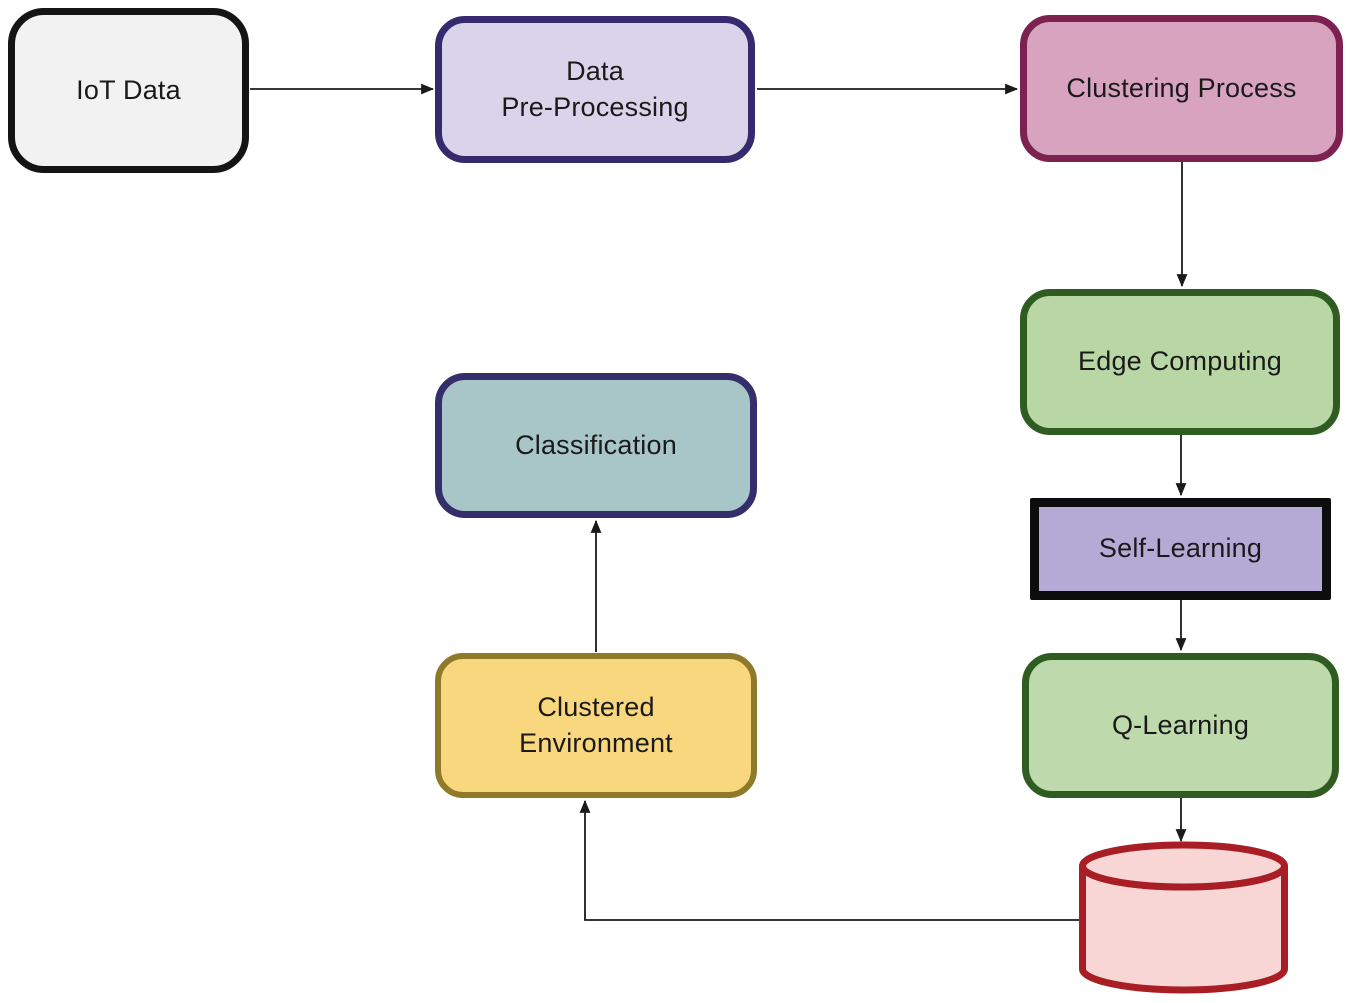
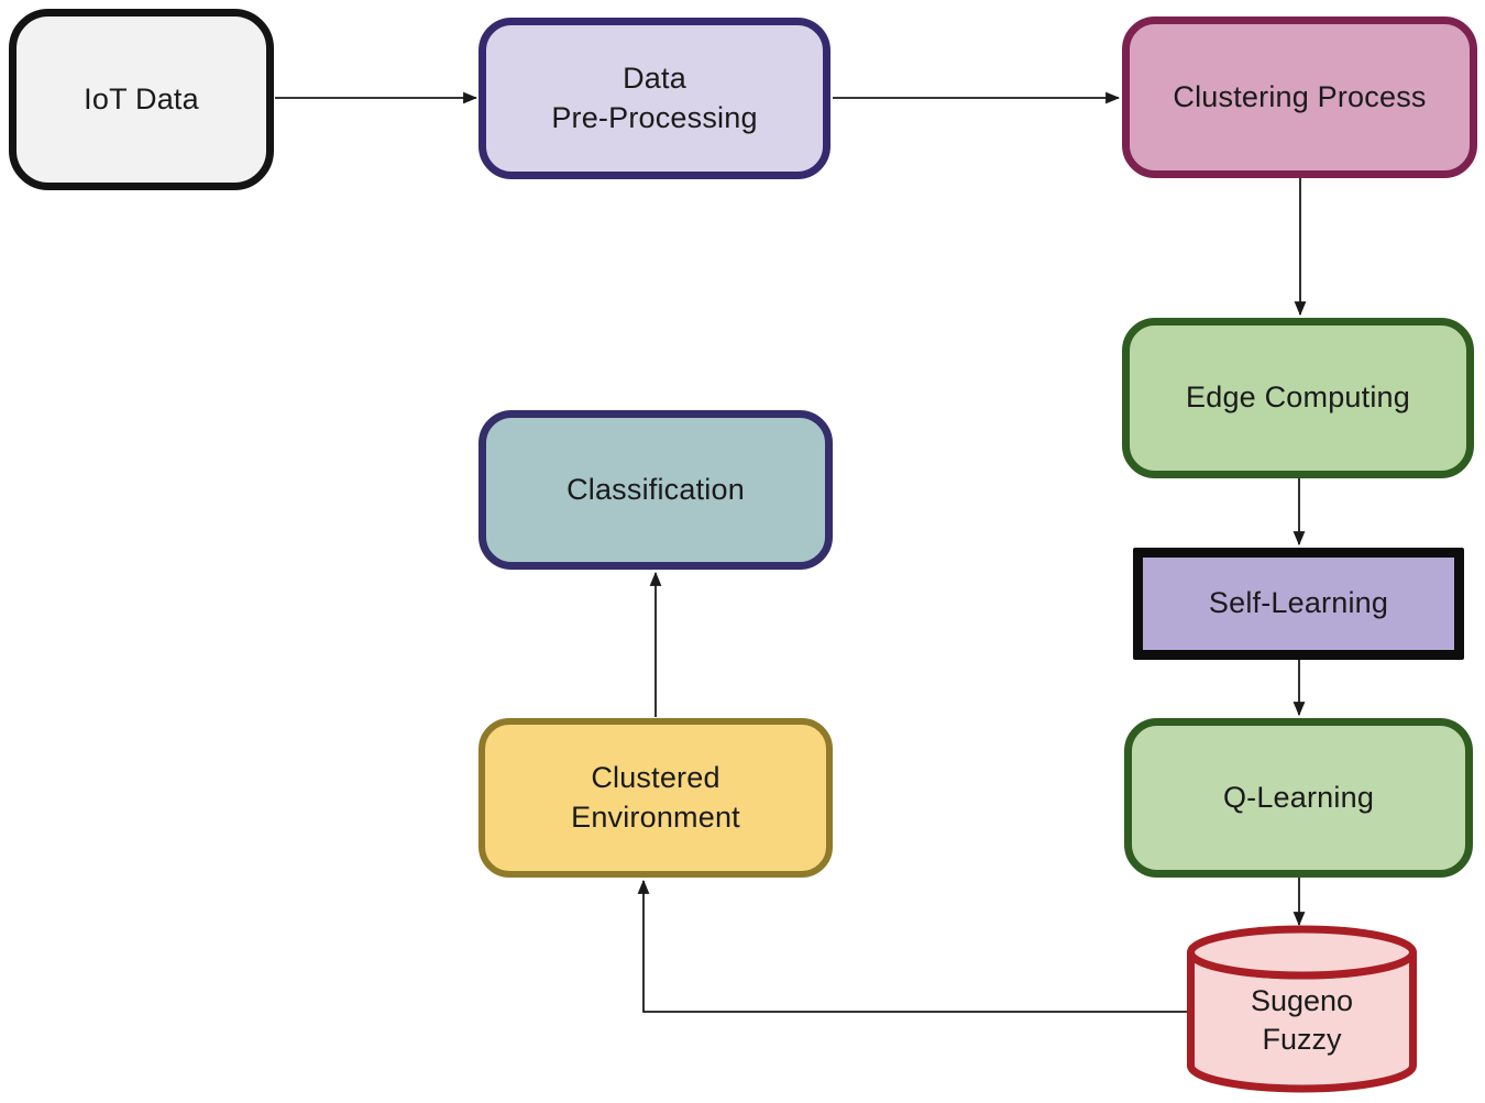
  IoT Data
  Data
  Pre-Processing
  Clustering Process
  Edge Computing
  Self-Learning
  Q-Learning
  Classification
  Clustered
  Environment
+ Sugeno
+ Fuzzy
